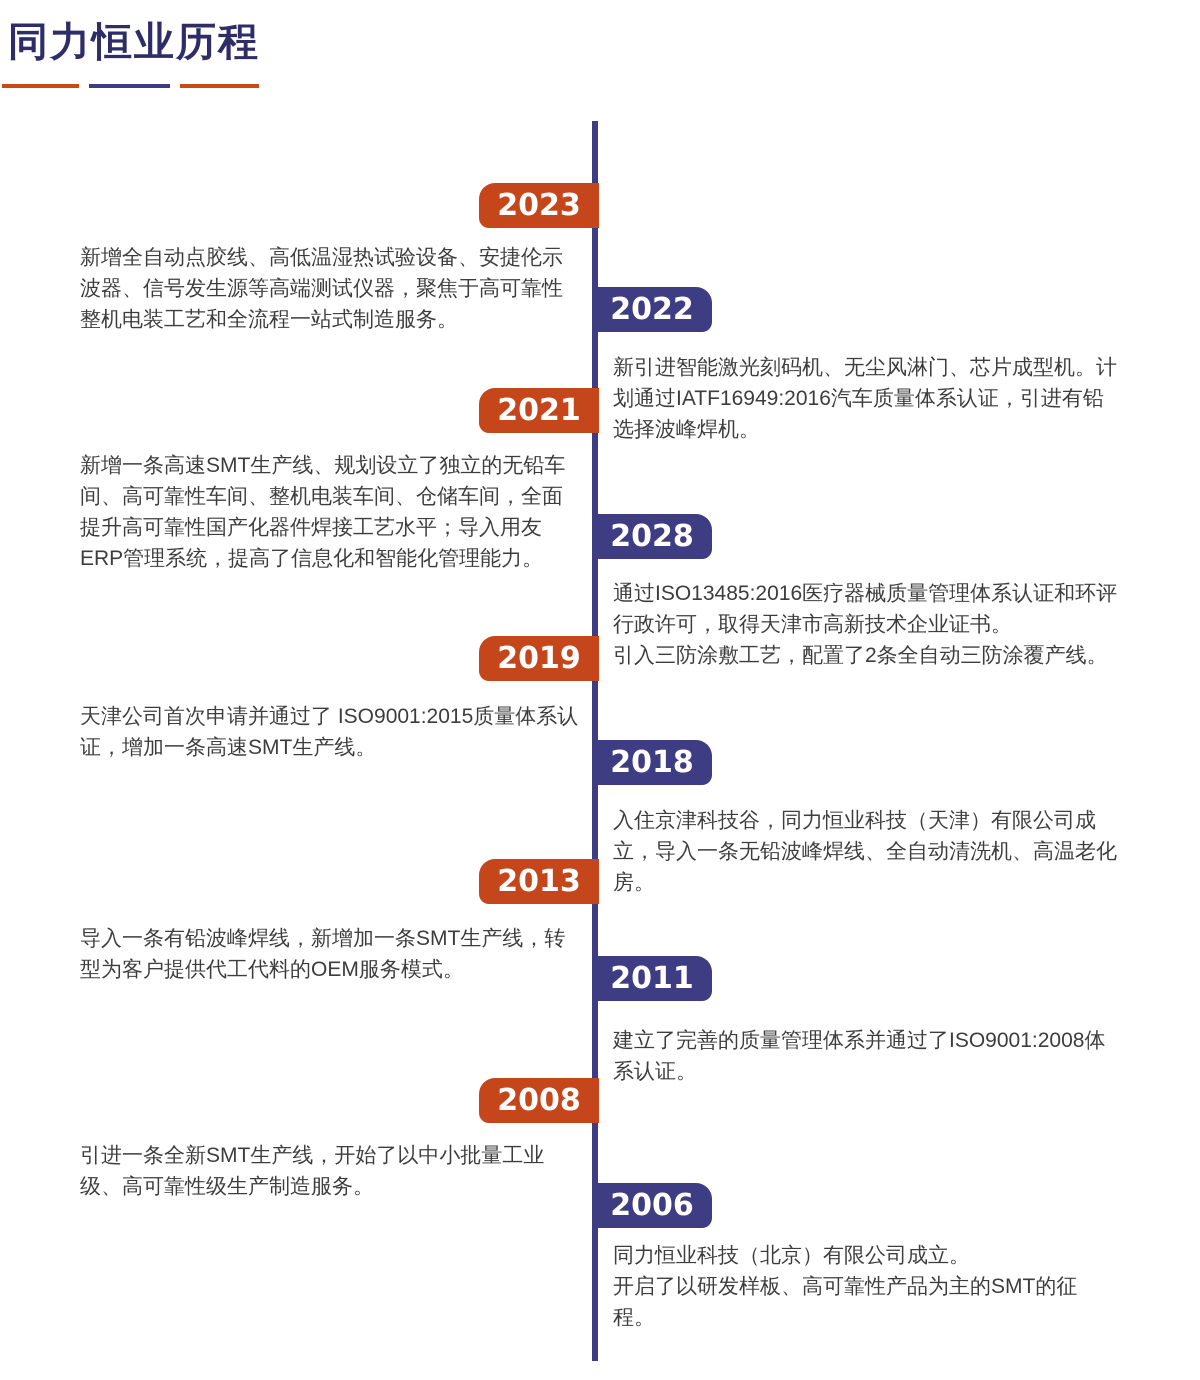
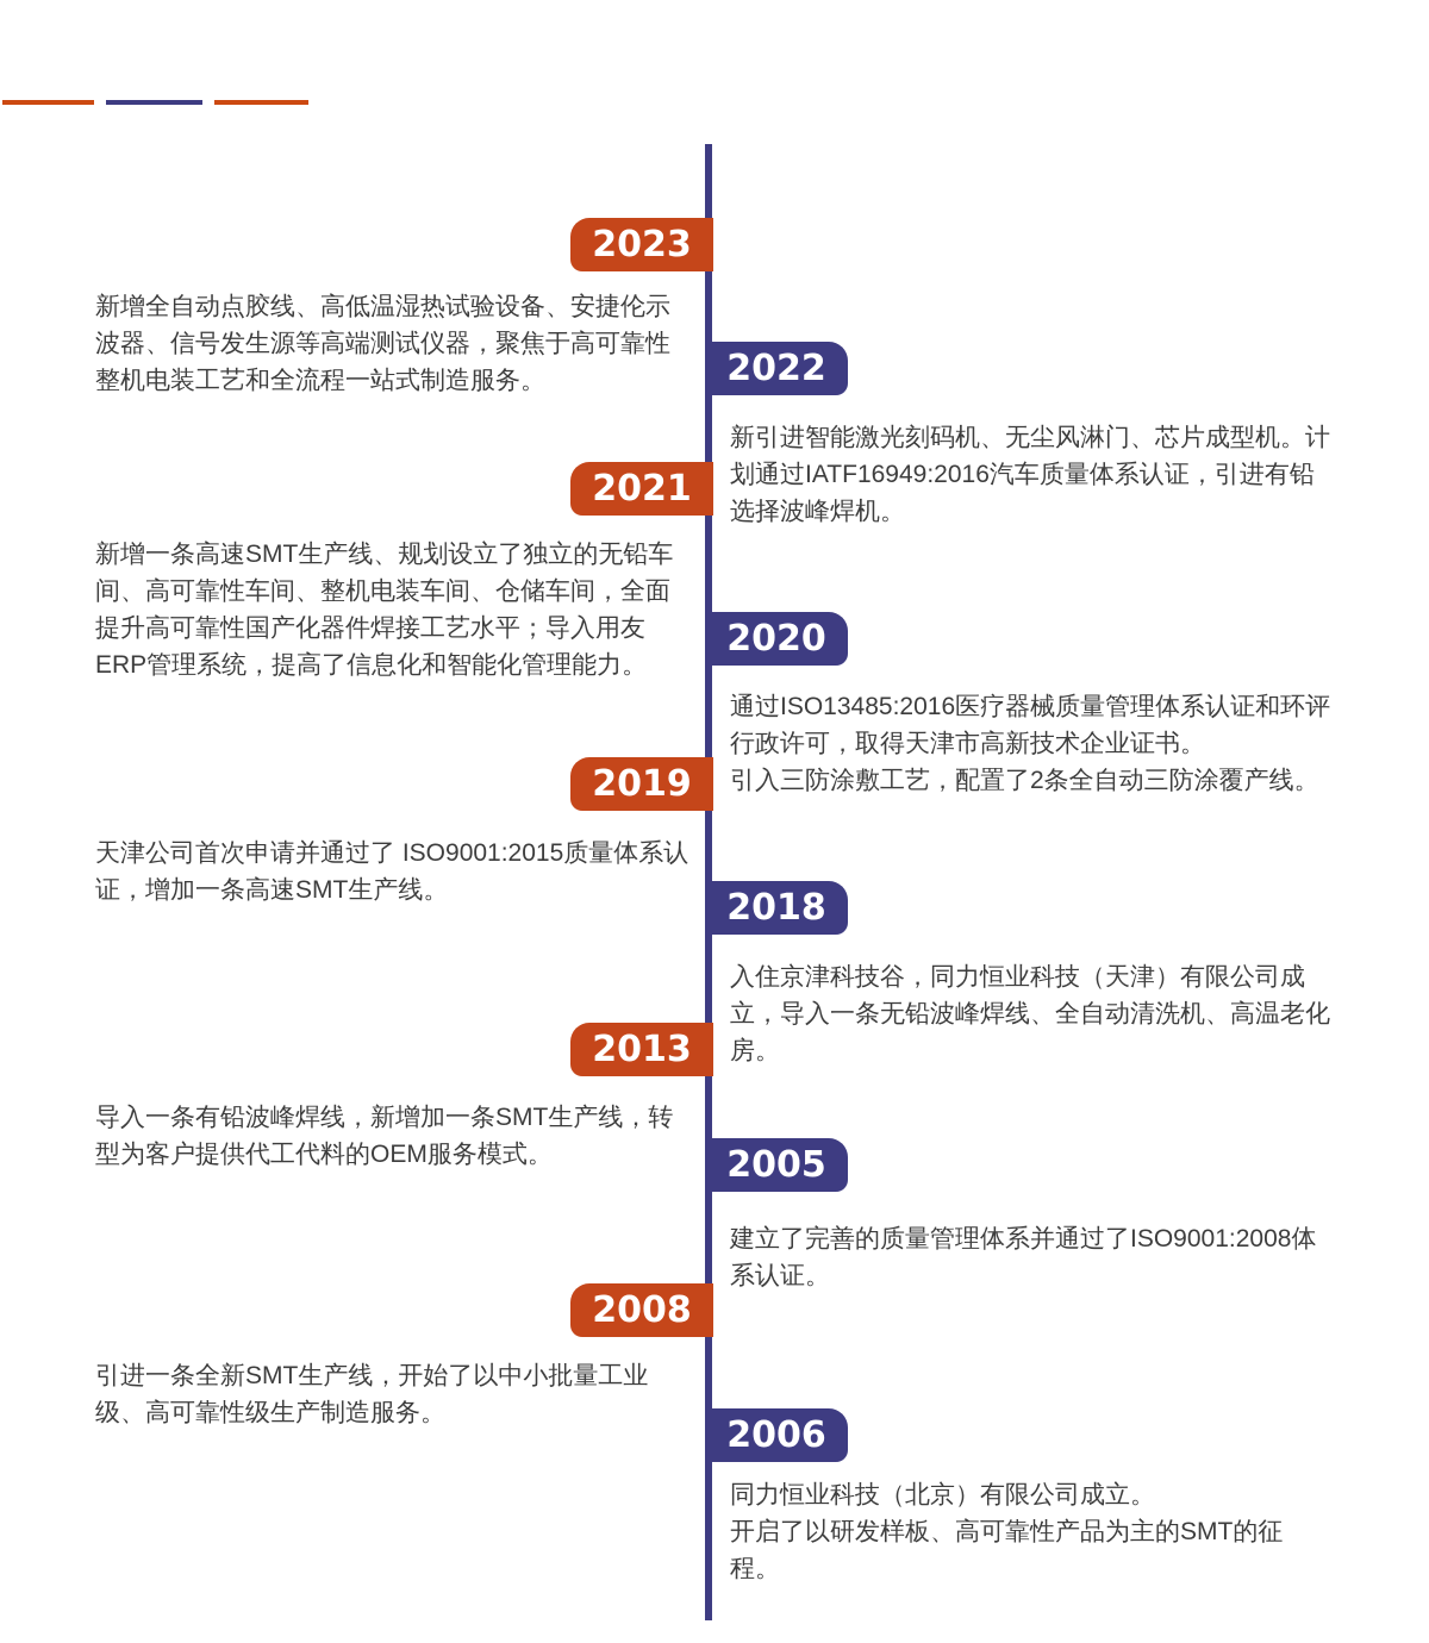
- 同力恒业历程
  2023
  新增全自动点胶线、高低温湿热试验设备、安捷伦示波器、信号发生源等高端测试仪器，聚焦于高可靠性整机电装工艺和全流程一站式制造服务。
  2022
  新引进智能激光刻码机、无尘风淋门、芯片成型机。计划通过IATF16949:2016汽车质量体系认证，引进有铅选择波峰焊机。
  2021
  新增一条高速SMT生产线、规划设立了独立的无铅车间、高可靠性车间、整机电装车间、仓储车间，全面提升高可靠性国产化器件焊接工艺水平；导入用友ERP管理系统，提高了信息化和智能化管理能力。
- 2028
+ 2020
  通过ISO13485:2016医疗器械质量管理体系认证和环评行政许可，取得天津市高新技术企业证书。
  引入三防涂敷工艺，配置了2条全自动三防涂覆产线。
  2019
  天津公司首次申请并通过了 ISO9001:2015质量体系认证，增加一条高速SMT生产线。
  2018
  入住京津科技谷，同力恒业科技（天津）有限公司成立，导入一条无铅波峰焊线、全自动清洗机、高温老化房。
  2013
  导入一条有铅波峰焊线，新增加一条SMT生产线，转型为客户提供代工代料的OEM服务模式。
- 2011
+ 2005
  建立了完善的质量管理体系并通过了ISO9001:2008体系认证。
  2008
  引进一条全新SMT生产线，开始了以中小批量工业级、高可靠性级生产制造服务。
  2006
  同力恒业科技（北京）有限公司成立。
  开启了以研发样板、高可靠性产品为主的SMT的征程。
